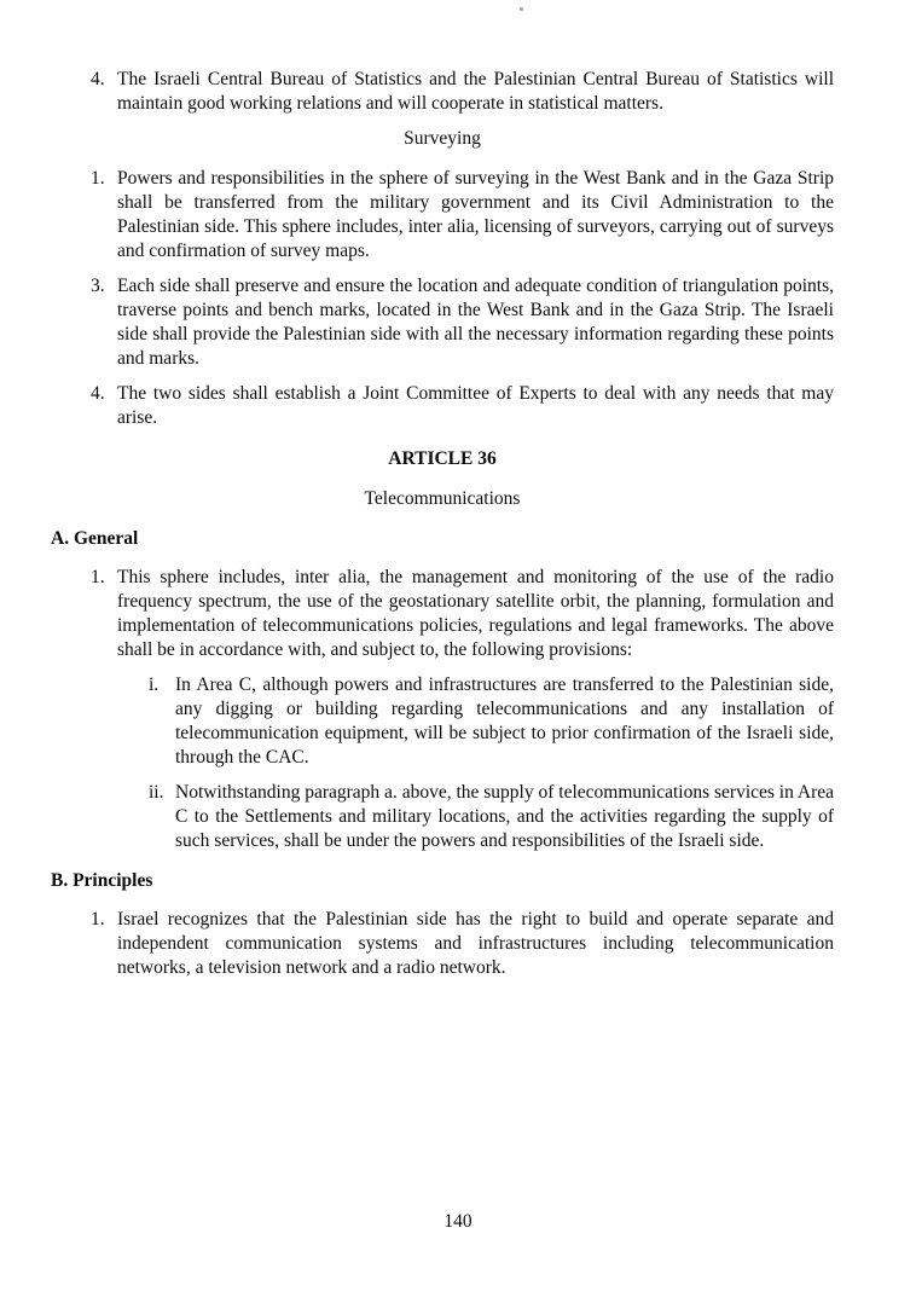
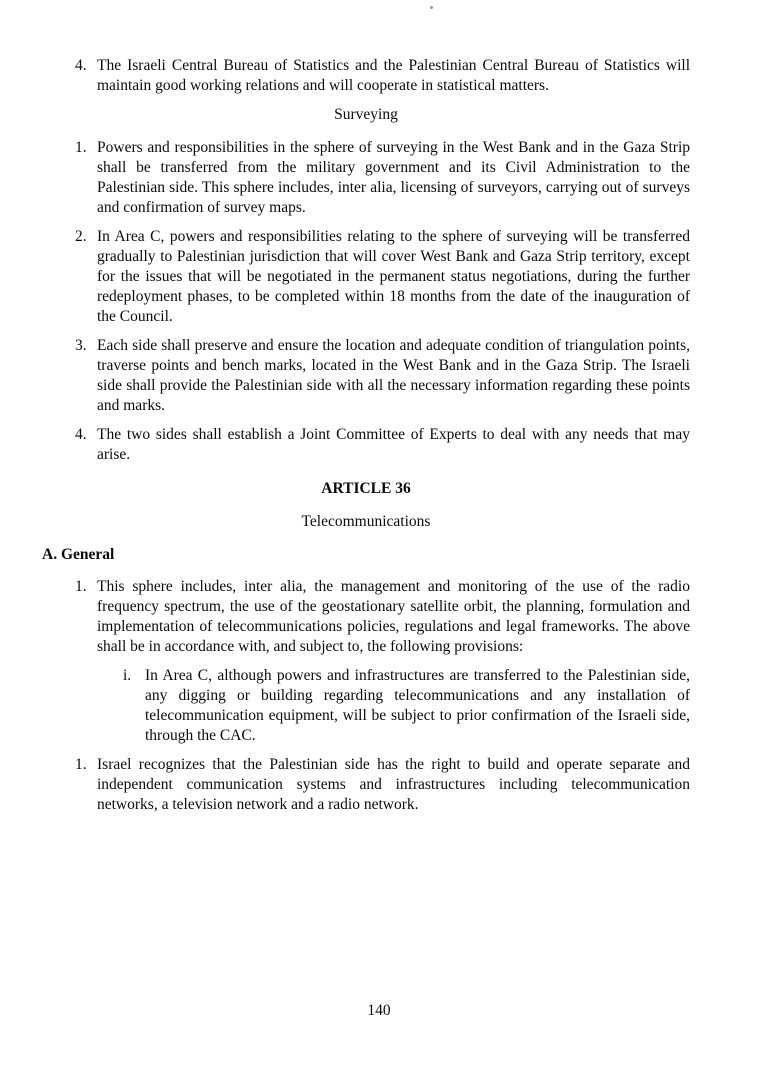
  4.
  The Israeli Central Bureau of Statistics and the Palestinian Central Bureau of Statistics will maintain good working relations and will cooperate in statistical matters.
  Surveying
  1.
  Powers and responsibilities in the sphere of surveying in the West Bank and in the Gaza Strip shall be transferred from the military government and its Civil Administration to the Palestinian side. This sphere includes, inter alia, licensing of surveyors, carrying out of surveys and confirmation of survey maps.
+ 2.
+ In Area C, powers and responsibilities relating to the sphere of surveying will be transferred gradually to Palestinian jurisdiction that will cover West Bank and Gaza Strip territory, except for the issues that will be negotiated in the permanent status negotiations, during the further redeployment phases, to be completed within 18 months from the date of the inauguration of the Council.
  3.
  Each side shall preserve and ensure the location and adequate condition of triangulation points, traverse points and bench marks, located in the West Bank and in the Gaza Strip. The Israeli side shall provide the Palestinian side with all the necessary information regarding these points and marks.
  4.
  The two sides shall establish a Joint Committee of Experts to deal with any needs that may arise.
  ARTICLE 36
  Telecommunications
  A. General
  1.
  This sphere includes, inter alia, the management and monitoring of the use of the radio frequency spectrum, the use of the geostationary satellite orbit, the planning, formulation and implementation of telecommunications policies, regulations and legal frameworks. The above shall be in accordance with, and subject to, the following provisions:
  i.
  In Area C, although powers and infrastructures are transferred to the Palestinian side, any digging or building regarding telecommunications and any installation of telecommunication equipment, will be subject to prior confirmation of the Israeli side, through the CAC.
- ii.
- Notwithstanding paragraph a. above, the supply of telecommunications services in Area C to the Settlements and military locations, and the activities regarding the supply of such services, shall be under the powers and responsibilities of the Israeli side.
- B. Principles
  1.
  Israel recognizes that the Palestinian side has the right to build and operate separate and independent communication systems and infrastructures including telecommunication networks, a television network and a radio network.
  140
